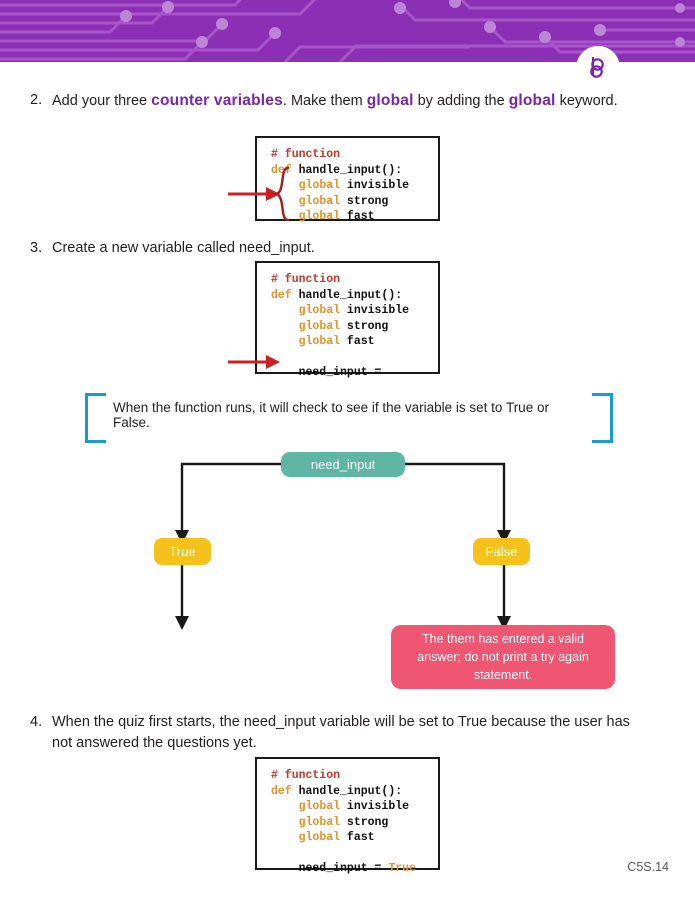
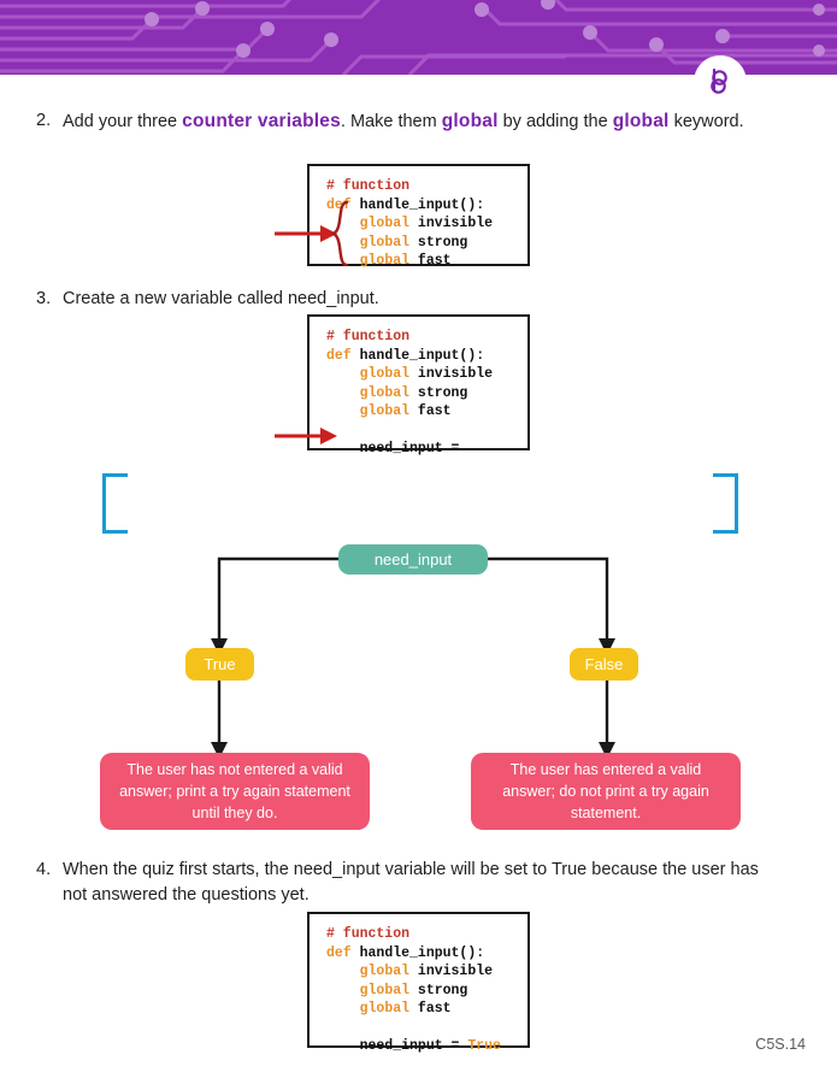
  2.
  Add your three counter variables. Make them global by adding the global keyword.
  # function
  def handle_input():
  global invisible
  global strong
  global fast
  3.
  Create a new variable called need_input.
  # function
  def handle_input():
  global invisible
  global strong
  global fast
  need_input =
- When the function runs, it will check to see if the variable is set to True or False.
  need_input
  True
  False
+ The user has not entered a valid answer; print a try again statement until they do.
- The them has entered a valid answer; do not print a try again statement.
+ The user has entered a valid answer; do not print a try again statement.
  4.
  When the quiz first starts, the need_input variable will be set to True because the user has not answered the questions yet.
  # function
  def handle_input():
  global invisible
  global strong
  global fast
  need_input = True
  C5S.14
